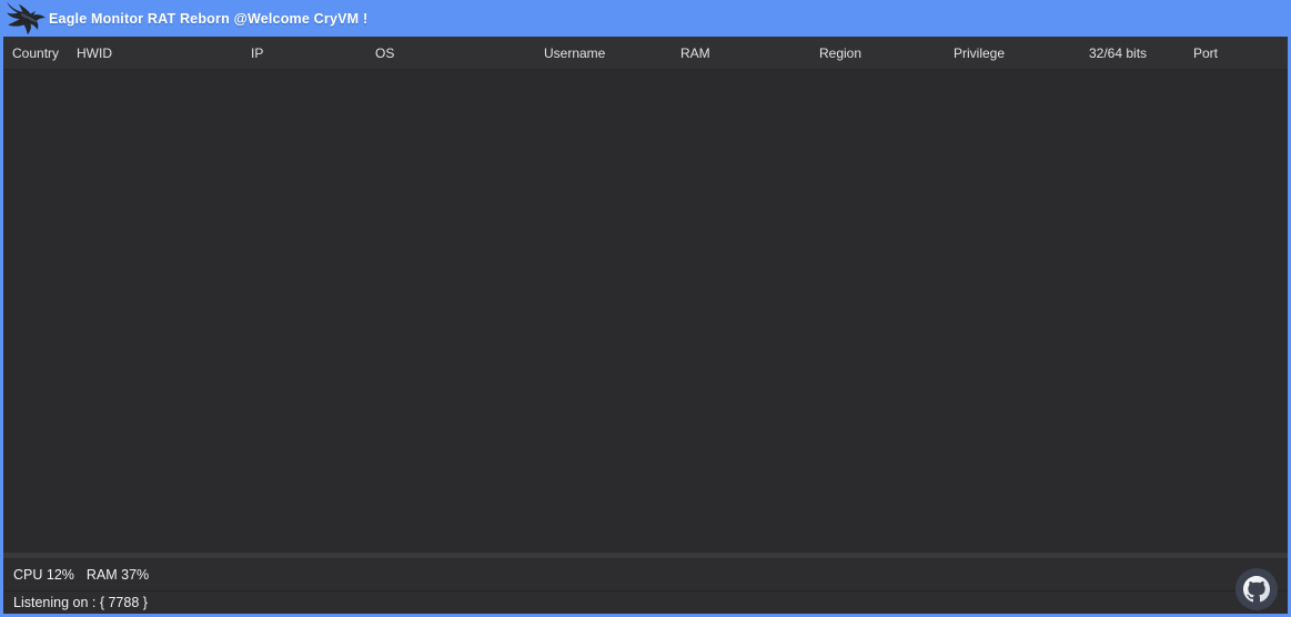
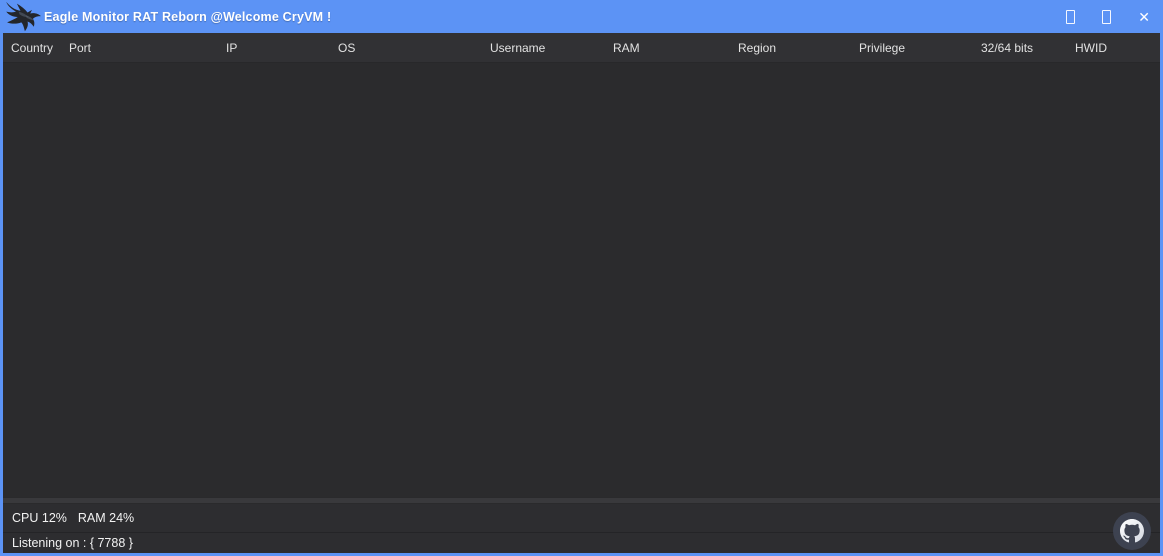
  Eagle Monitor RAT Reborn @Welcome CryVM !
+ ✕
  Country
- HWID
+ Port
  IP
  OS
  Username
  RAM
  Region
  Privilege
  32/64 bits
- Port
+ HWID
  CPU 12%
- RAM 37%
+ RAM 24%
  Listening on : { 7788 }
